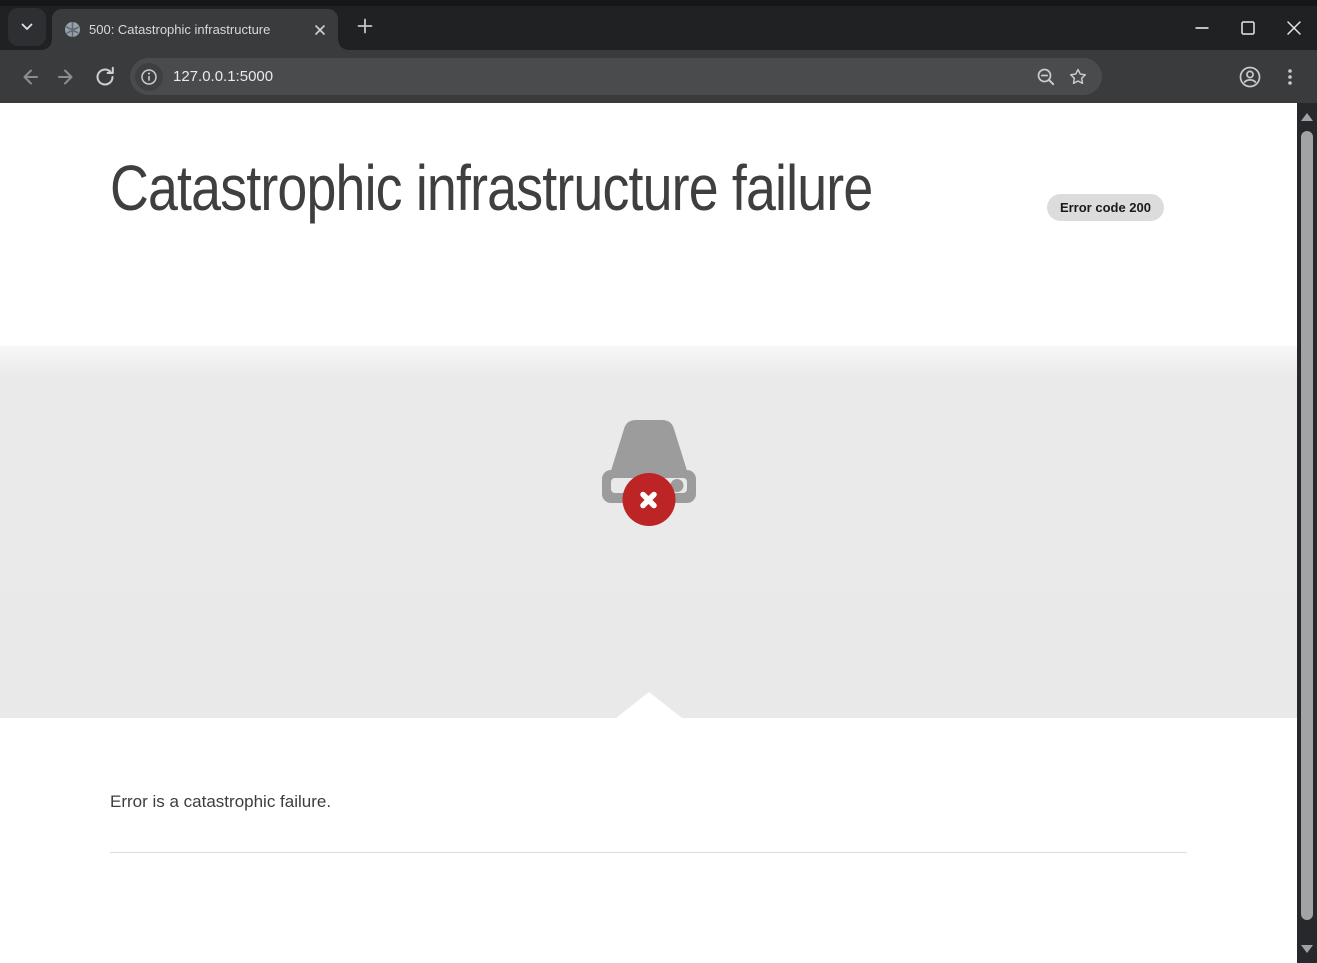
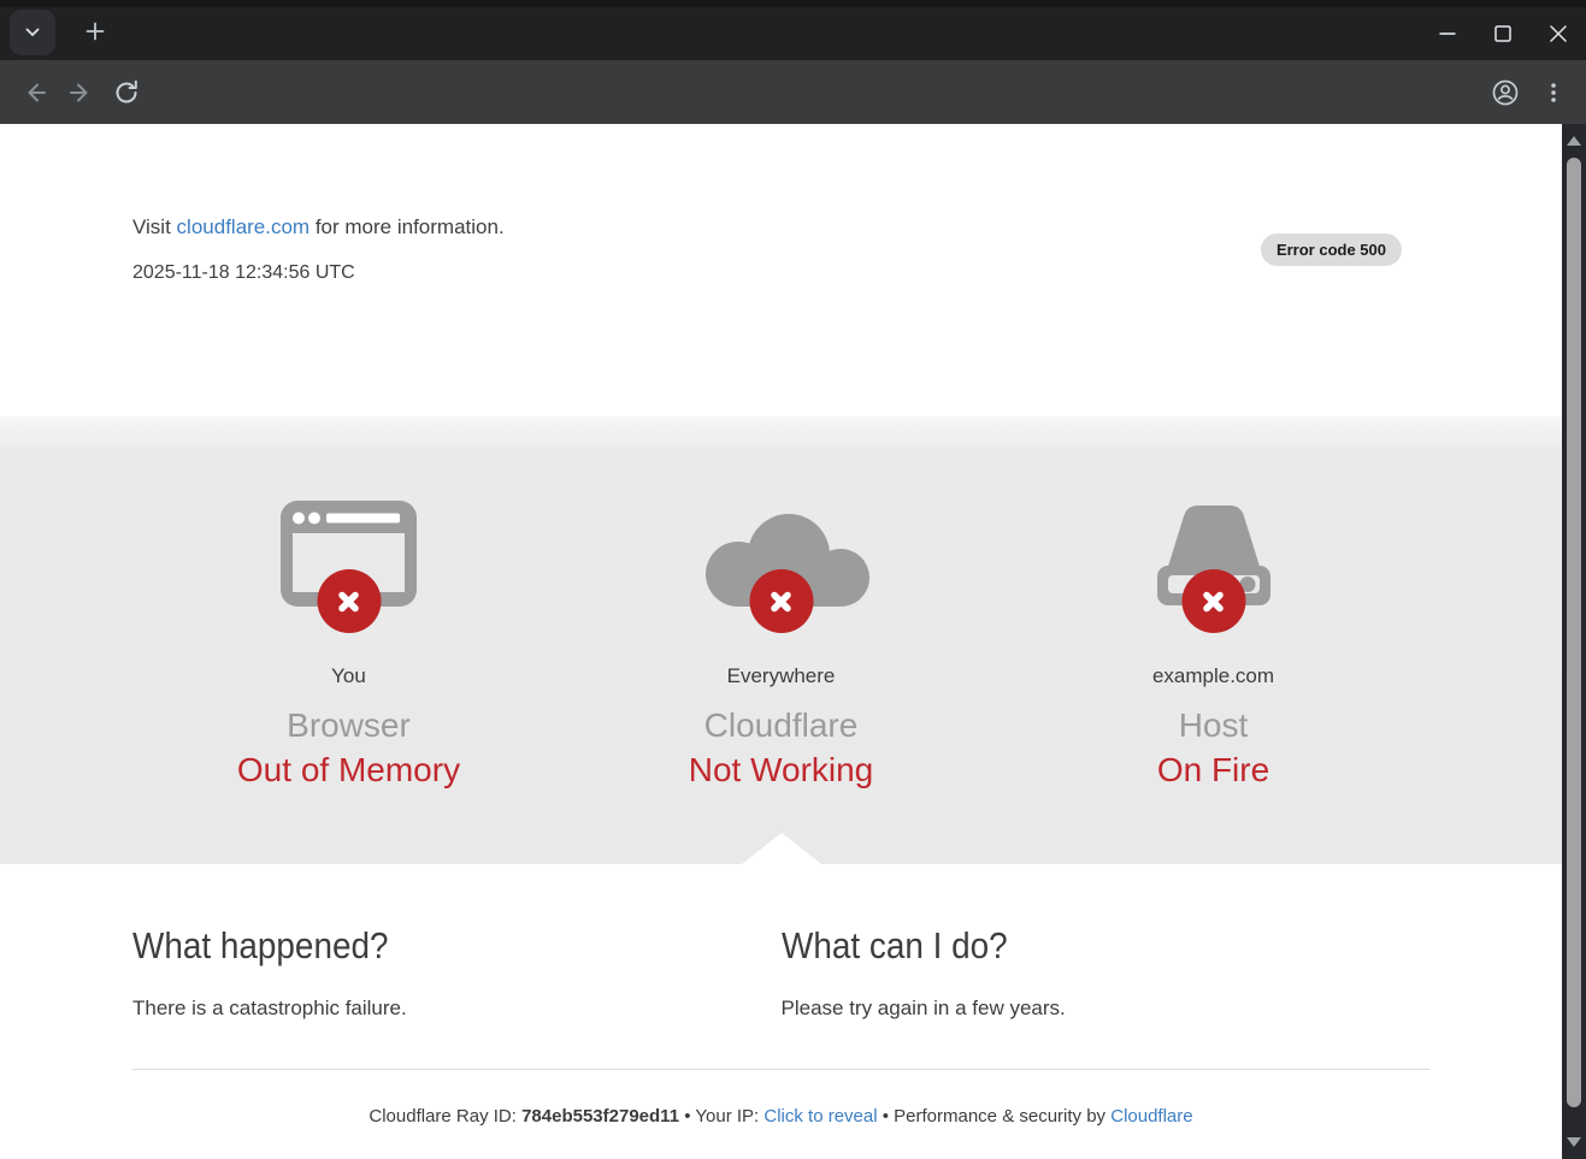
- 500: Catastrophic infrastructure
- 127.0.0.1:5000
- Catastrophic infrastructure failure
- Error code 200
+ Error code 500
+ Visit cloudflare.com for more information.
+ 2025-11-18 12:34:56 UTC
+ You
+ Browser
+ Out of Memory
+ Everywhere
+ Cloudflare
+ Not Working
+ example.com
+ Host
+ On Fire
+ What happened?
- Error is a catastrophic failure.
+ There is a catastrophic failure.
+ What can I do?
+ Please try again in a few years.
+ Cloudflare Ray ID: 784eb553f279ed11 • Your IP: Click to reveal • Performance & security by Cloudflare
